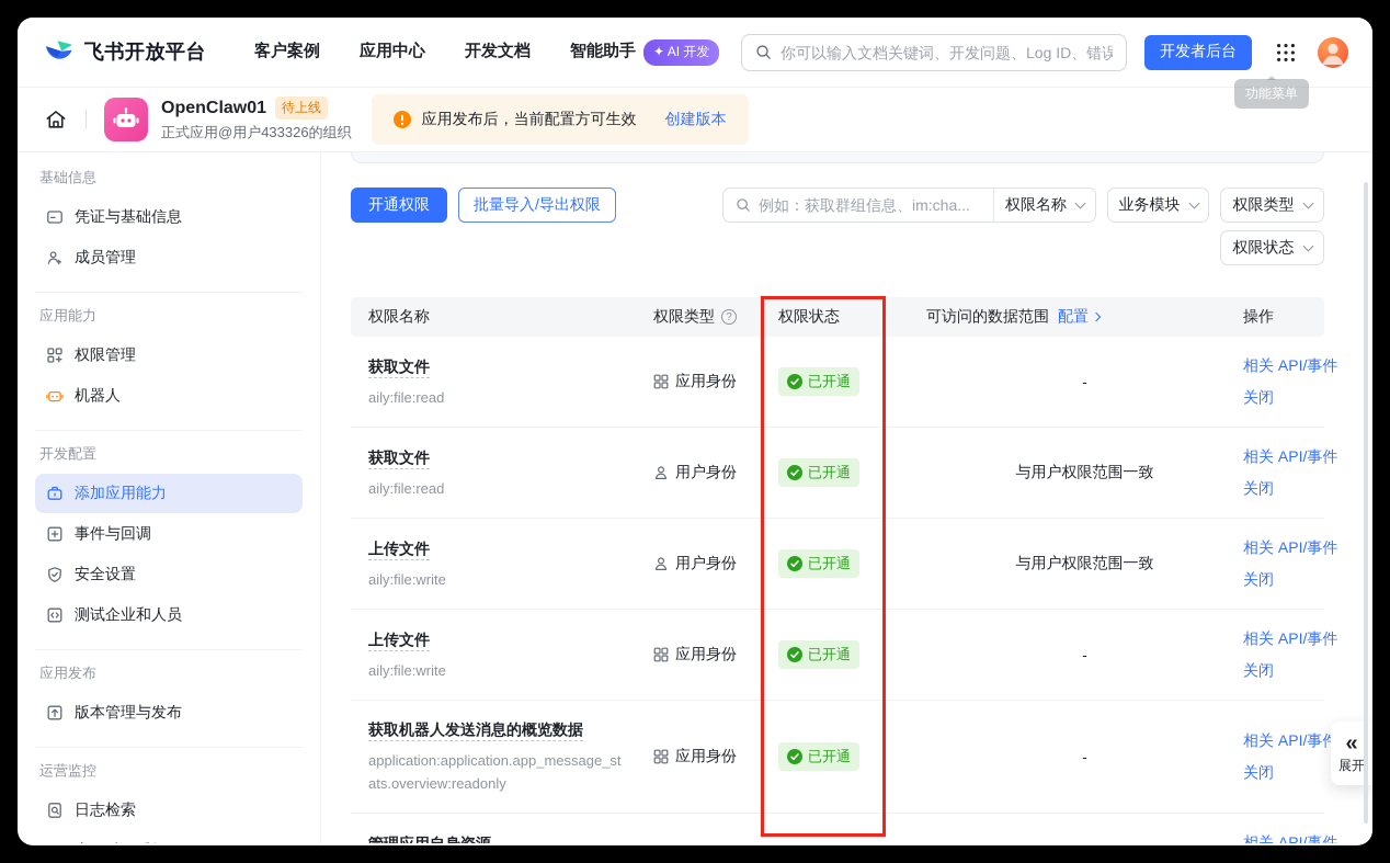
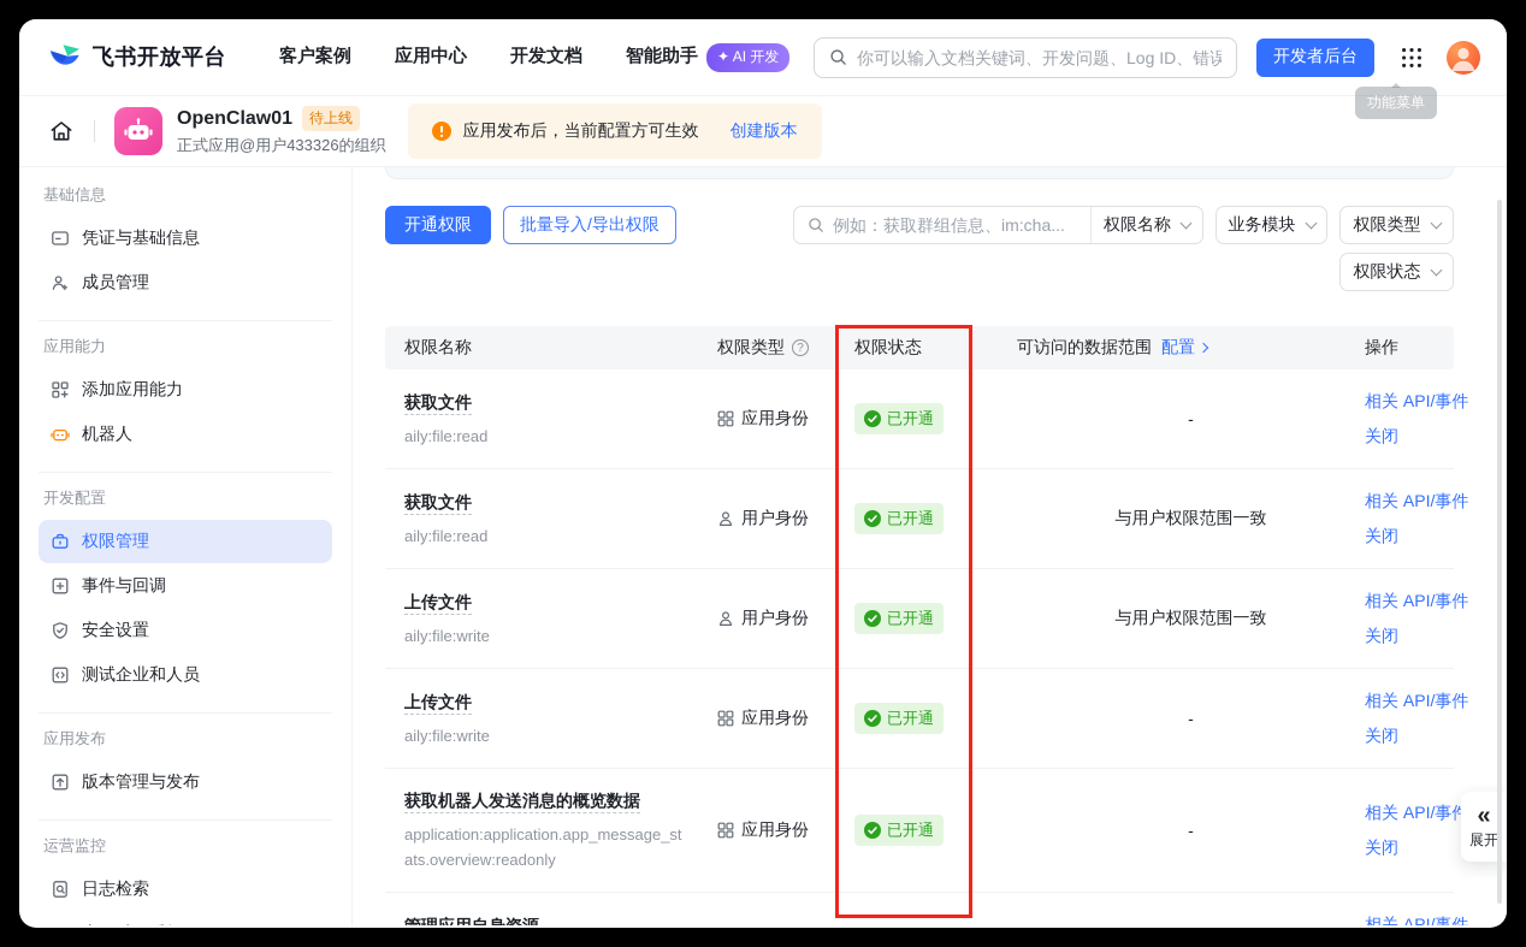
  飞书开放平台
  客户案例
  应用中心
  开发文档
  智能助手
  ✦ AI 开发
  你可以输入文档关键词、开发问题、Log ID、错误
  开发者后台
  功能菜单
  OpenClaw01
  待上线
  正式应用@用户433326的组织
  应用发布后，当前配置方可生效
  创建版本
  基础信息
  凭证与基础信息
  成员管理
  应用能力
- 权限管理
+ 添加应用能力
  机器人
  开发配置
- 添加应用能力
+ 权限管理
  事件与回调
  安全设置
  测试企业和人员
  应用发布
  版本管理与发布
  运营监控
  日志检索
  开通权限
  批量导入/导出权限
  例如：获取群组信息、im:cha...
  权限名称
  业务模块
  权限类型
  权限状态
  权限名称
  权限类型
  ?
  权限状态
  可访问的数据范围
  配置
  操作
  获取文件
  aily:file:read
  应用身份
  已开通
  -
  相关 API/事件
  关闭
  获取文件
  aily:file:read
  用户身份
  已开通
  与用户权限范围一致
  相关 API/事件
  关闭
  上传文件
  aily:file:write
  用户身份
  已开通
  与用户权限范围一致
  相关 API/事件
  关闭
  上传文件
  aily:file:write
  应用身份
  已开通
  -
  相关 API/事件
  关闭
  获取机器人发送消息的概览数据
  application:application.app_message_stats.overview:readonly
  应用身份
  已开通
  -
  相关 API/事
  关闭
  管理应用自身资源
  相关 API/事件
  «
  展开
